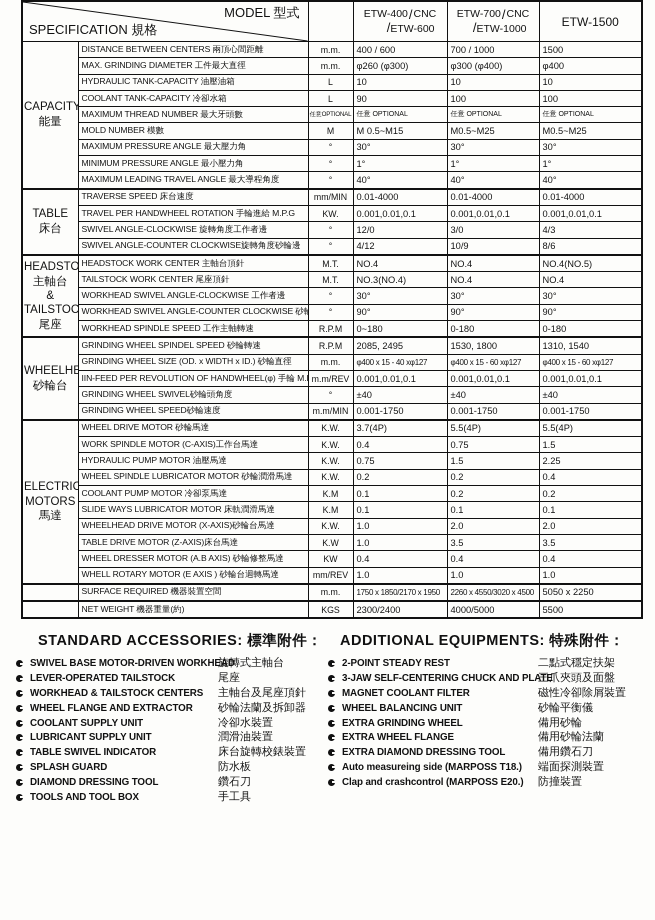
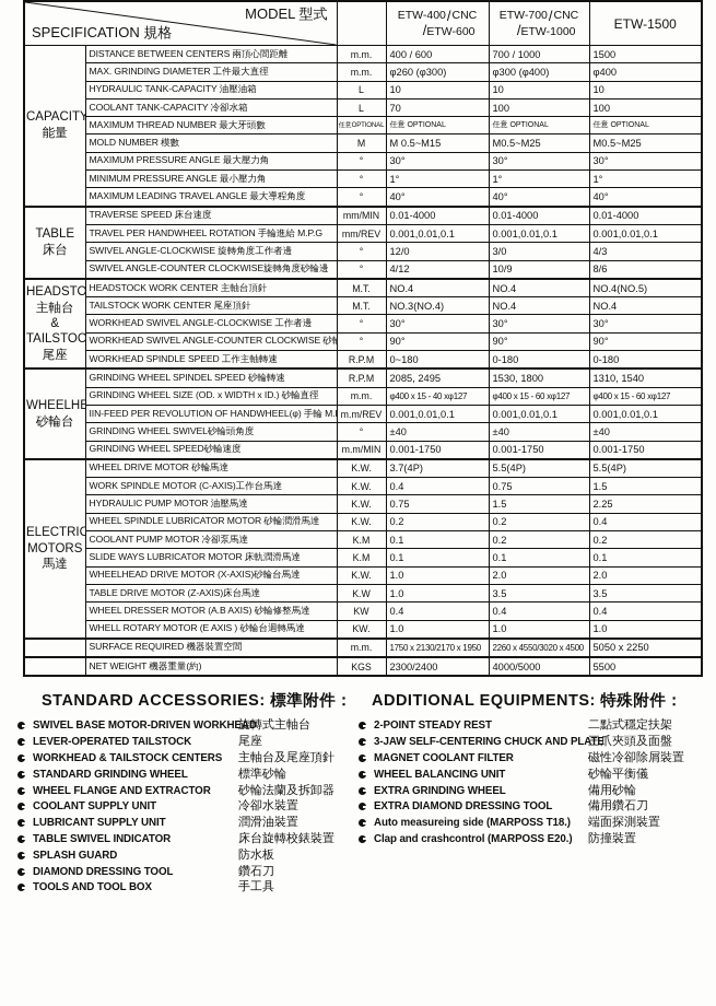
  MODEL 型式 SPECIFICATION 規格		ETW-400/CNC /ETW-600	ETW-700/CNC /ETW-1000	ETW-1500
  CAPACITY 能量	DISTANCE BETWEEN CENTERS 兩頂心間距離	m.m.	400 / 600	700 / 1000	1500
  MAX. GRINDING DIAMETER 工件最大直徑	m.m.	φ260 (φ300)	φ300 (φ400)	φ400
  HYDRAULIC TANK-CAPACITY 油壓油箱	L	10	10	10
- COOLANT TANK-CAPACITY 冷卻水箱	L	90	100	100
+ COOLANT TANK-CAPACITY 冷卻水箱	L	70	100	100
  MOLD NUMBER 模數	M	M 0.5~M15	M0.5~M25	M0.5~M25
  MAXIMUM PRESSURE ANGLE 最大壓力角	°	30°	30°	30°
  MINIMUM PRESSURE ANGLE 最小壓力角	°	1°	1°	1°
  MAXIMUM LEADING TRAVEL ANGLE 最大導程角度	°	40°	40°	40°
  TABLE 床台	TRAVERSE SPEED 床台速度	mm/MIN	0.01-4000	0.01-4000	0.01-4000
- TRAVEL PER HANDWHEEL ROTATION 手輪進給 M.P.G	KW.	0.001,0.01,0.1	0.001,0.01,0.1	0.001,0.01,0.1
+ TRAVEL PER HANDWHEEL ROTATION 手輪進給 M.P.G	mm/REV	0.001,0.01,0.1	0.001,0.01,0.1	0.001,0.01,0.1
  SWIVEL ANGLE-CLOCKWISE 旋轉角度工作者邊	°	12/0	3/0	4/3
  SWIVEL ANGLE-COUNTER CLOCKWISE旋轉角度砂輪邊	°	4/12	10/9	8/6
  HEADSTO 主軸台 & TAILSTOC 尾座	HEADSTOCK WORK CENTER 主軸台頂針	M.T.	NO.4	NO.4	NO.4(NO.5)
  TAILSTOCK WORK CENTER 尾座頂針	M.T.	NO.3(NO.4)	NO.4	NO.4
  WORKHEAD SWIVEL ANGLE-CLOCKWISE 工作者邊	°	30°	30°	30°
  WORKHEAD SWIVEL ANGLE-COUNTER CLOCKWISE 砂	°	90°	90°	90°
  WORKHEAD SPINDLE SPEED 工作主軸轉速	R.P.M	0~180	0-180	0-180
  WHEELHE 砂輪台	GRINDING WHEEL SPINDEL SPEED 砂輪轉速	R.P.M	2085, 2495	1530, 1800	1310, 1540
  GRINDING WHEEL SIZE (OD. x WIDTH x ID.) 砂輪直徑	m.m.	φ400 x 15 - 40 xφ127	φ400 x 15 - 60 xφ127	φ400 x 15 - 60 xφ127
  IIN-FEED PER REVOLUTION OF HANDWHEEL(φ) 手輪 M.	m.m/REV	0.001,0.01,0.1	0.001,0.01,0.1	0.001,0.01,0.1
  GRINDING WHEEL SWIVEL砂輪頭角度	°	±40	±40	±40
  GRINDING WHEEL SPEED砂輪速度	m.m/MIN	0.001-1750	0.001-1750	0.001-1750
  ELECTRIC MOTORS 馬達	WHEEL DRIVE MOTOR 砂輪馬達	K.W.	3.7(4P)	5.5(4P)	5.5(4P)
  WORK SPINDLE MOTOR (C-AXIS)工作台馬達	K.W.	0.4	0.75	1.5
  HYDRAULIC PUMP MOTOR 油壓馬達	K.W.	0.75	1.5	2.25
  WHEEL SPINDLE LUBRICATOR MOTOR 砂輪潤滑馬達	K.W.	0.2	0.2	0.4
  COOLANT PUMP MOTOR 冷卻泵馬達	K.M	0.1	0.2	0.2
  SLIDE WAYS LUBRICATOR MOTOR 床軌潤滑馬達	K.M	0.1	0.1	0.1
  WHEELHEAD DRIVE MOTOR (X-AXIS)砂輪台馬達	K.W.	1.0	2.0	2.0
  TABLE DRIVE MOTOR (Z-AXIS)床台馬達	K.W	1.0	3.5	3.5
  WHEEL DRESSER MOTOR (A.B AXIS) 砂輪修整馬達	KW	0.4	0.4	0.4
- WHELL ROTARY MOTOR (E AXIS ) 砂輪台迴轉馬達	mm/REV	1.0	1.0	1.0
+ WHELL ROTARY MOTOR (E AXIS ) 砂輪台迴轉馬達	KW.	1.0	1.0	1.0
- 	SURFACE REQUIRED 機器裝置空間	m.m.	1750 x 1850/2170 x 1950	2260 x 4550/3020 x 4500	5050 x 2250
+ 	SURFACE REQUIRED 機器裝置空間	m.m.	1750 x 2130/2170 x 1950	2260 x 4550/3020 x 4500	5050 x 2250
  	NET WEIGHT 機器重量(約)	KGS	2300/2400	4000/5000	5500
  STANDARD ACCESSORIES: 標準附件：
  SWIVEL BASE MOTOR-DRIVEN WORKHE
  旋轉式主軸台
  LEVER-OPERATED TAILSTOCK
  尾座
  WORKHEAD & TAILSTOCK CENTERS
  主軸台及尾座頂針
+ STANDARD GRINDING WHEEL
+ 標準砂輪
  WHEEL FLANGE AND EXTRACTOR
  砂輪法蘭及拆卸器
  COOLANT SUPPLY UNIT
  冷卻水裝置
  LUBRICANT SUPPLY UNIT
  潤滑油裝置
  TABLE SWIVEL INDICATOR
  床台旋轉校錶裝置
  SPLASH GUARD
  防水板
  DIAMOND DRESSING TOOL
  鑽石刀
  TOOLS AND TOOL BOX
  手工具
  ADDITIONAL EQUIPMENTS: 特殊附件：
  2-POINT STEADY REST
  二點式穩定扶架
  3-JAW SELF-CENTERING CHUCK AND PLA
  三爪夾頭及面盤
  MAGNET COOLANT FILTER
  磁性冷卻除屑裝置
  WHEEL BALANCING UNIT
  砂輪平衡儀
  EXTRA GRINDING WHEEL
  備用砂輪
- EXTRA WHEEL FLANGE
- 備用砂輪法蘭
  EXTRA DIAMOND DRESSING TOOL
  備用鑽石刀
  Auto measureing side (MARPOSS T18.)
  端面探測裝置
  Clap and crashcontrol (MARPOSS E20.)
  防撞裝置
